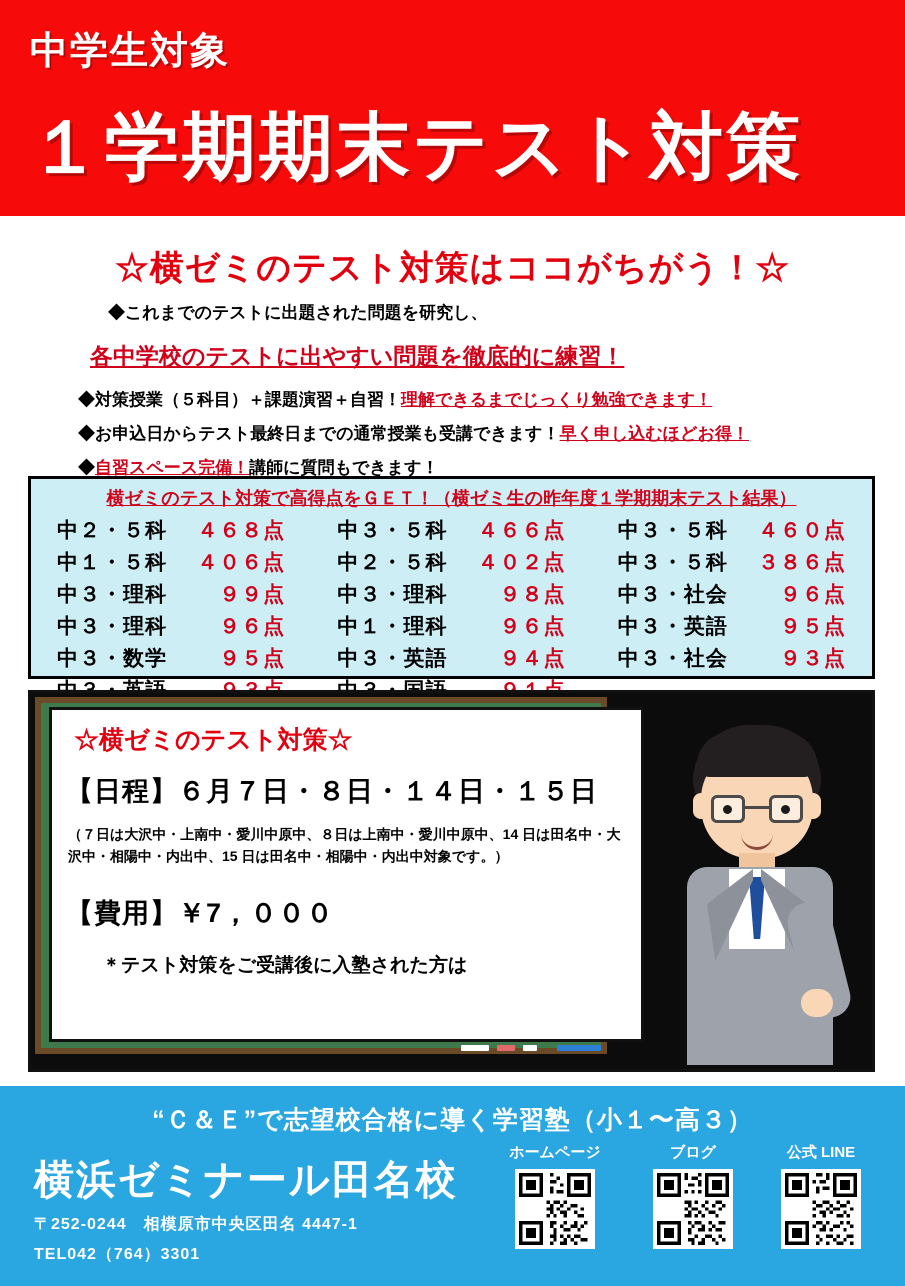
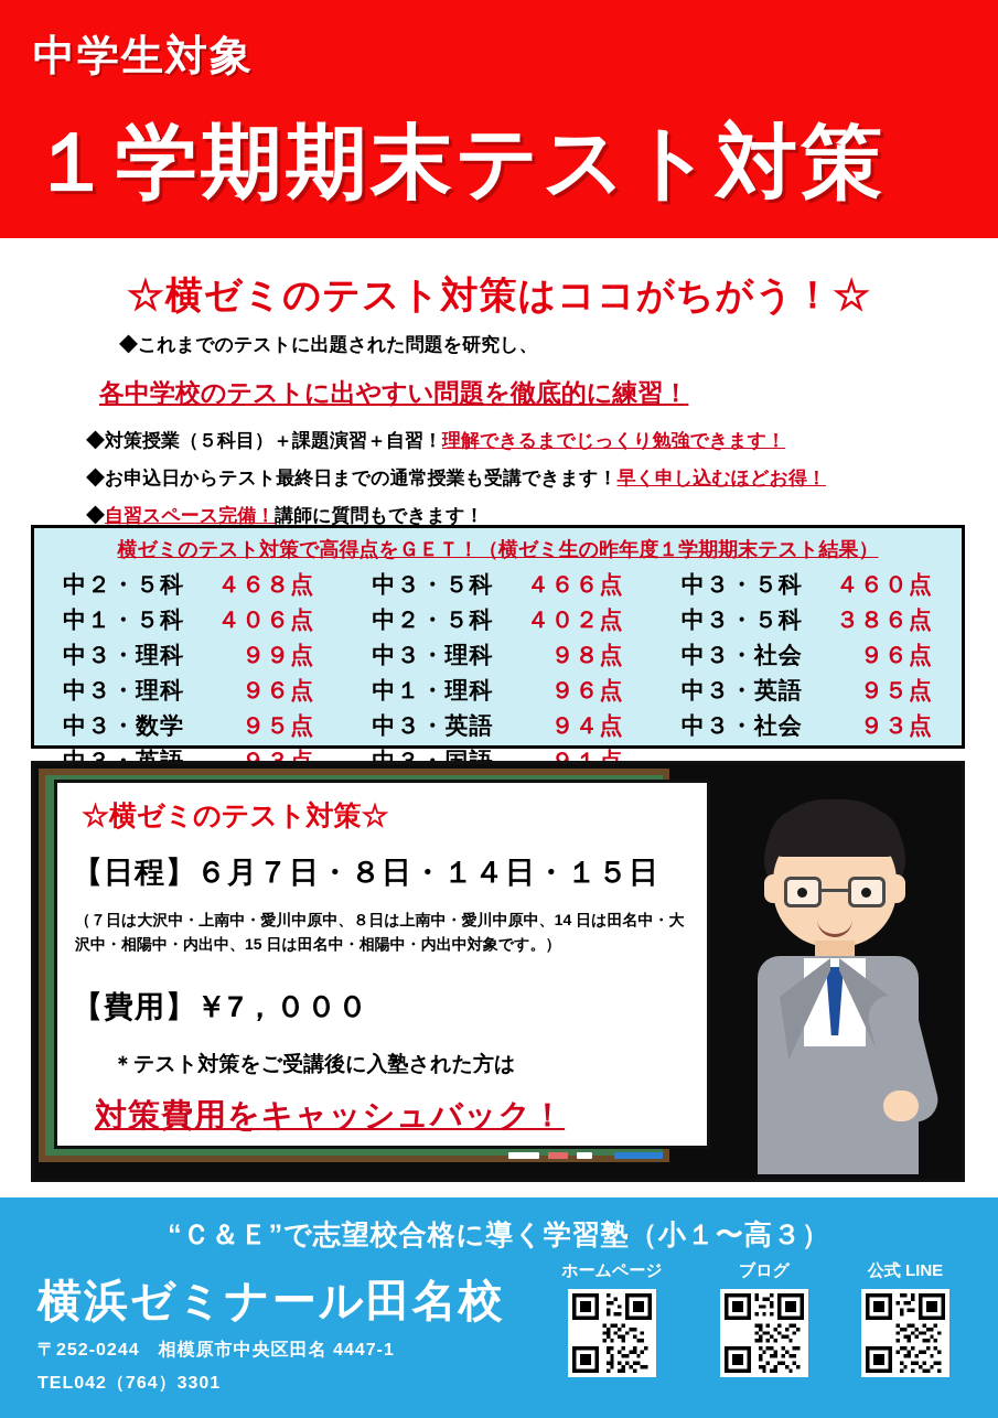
  中学生対象
  １学期期末テスト対策
  ☆横ゼミのテスト対策はココがちがう！☆
  ◆これまでのテストに出題された問題を研究し、
  各中学校のテストに出やすい問題を徹底的に練習！
  ◆対策授業（５科目）＋課題演習＋自習！理解できるまでじっくり勉強できます！
  ◆お申込日からテスト最終日までの通常授業も受講できます！早く申し込むほどお得！
  ◆自習スペース完備！講師に質問もできます！
  横ゼミのテスト対策で高得点をＧＥＴ！（横ゼミ生の昨年度１学期期末テスト結果）
  中２・５科
  ４６８点
  中３・５科
  ４６６点
  中３・５科
  ４６０点
  中１・５科
  ４０６点
  中２・５科
  ４０２点
  中３・５科
  ３８６点
  中３・理科
  ９９点
  中３・理科
  ９８点
  中３・社会
  ９６点
  中３・理科
  ９６点
  中１・理科
  ９６点
  中３・英語
  ９５点
  中３・数学
  ９５点
  中３・英語
  ９４点
  中３・社会
  ９３点
  ☆横ゼミのテスト対策☆
  【日程】６月７日・８日・１４日・１５日
  （７日は大沢中・上南中・愛川中原中、８日は上南中・愛川中原中、14 日は田名中・大沢中・相陽中・内出中、15 日は田名中・相陽中・内出中対象です。）
  【費用】￥7，０００
  ＊テスト対策をご受講後に入塾された方は
+ 対策費用をキャッシュバック！
  “Ｃ＆Ｅ”で志望校合格に導く学習塾（小１〜高３）
  横浜ゼミナール田名校
  〒252-0244 相模原市中央区田名 4447-1
  TEL042（764）3301
  ホームページ
  ブログ
  公式 LINE
